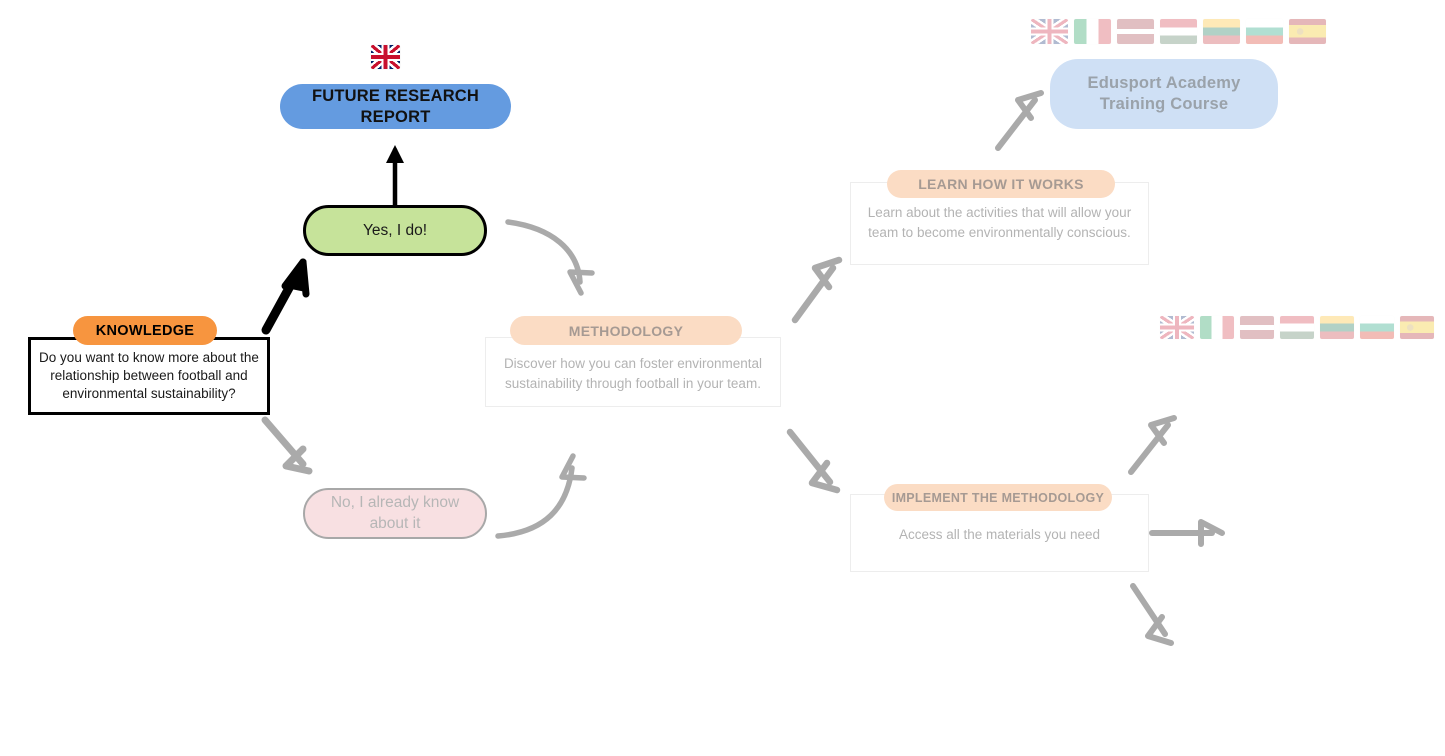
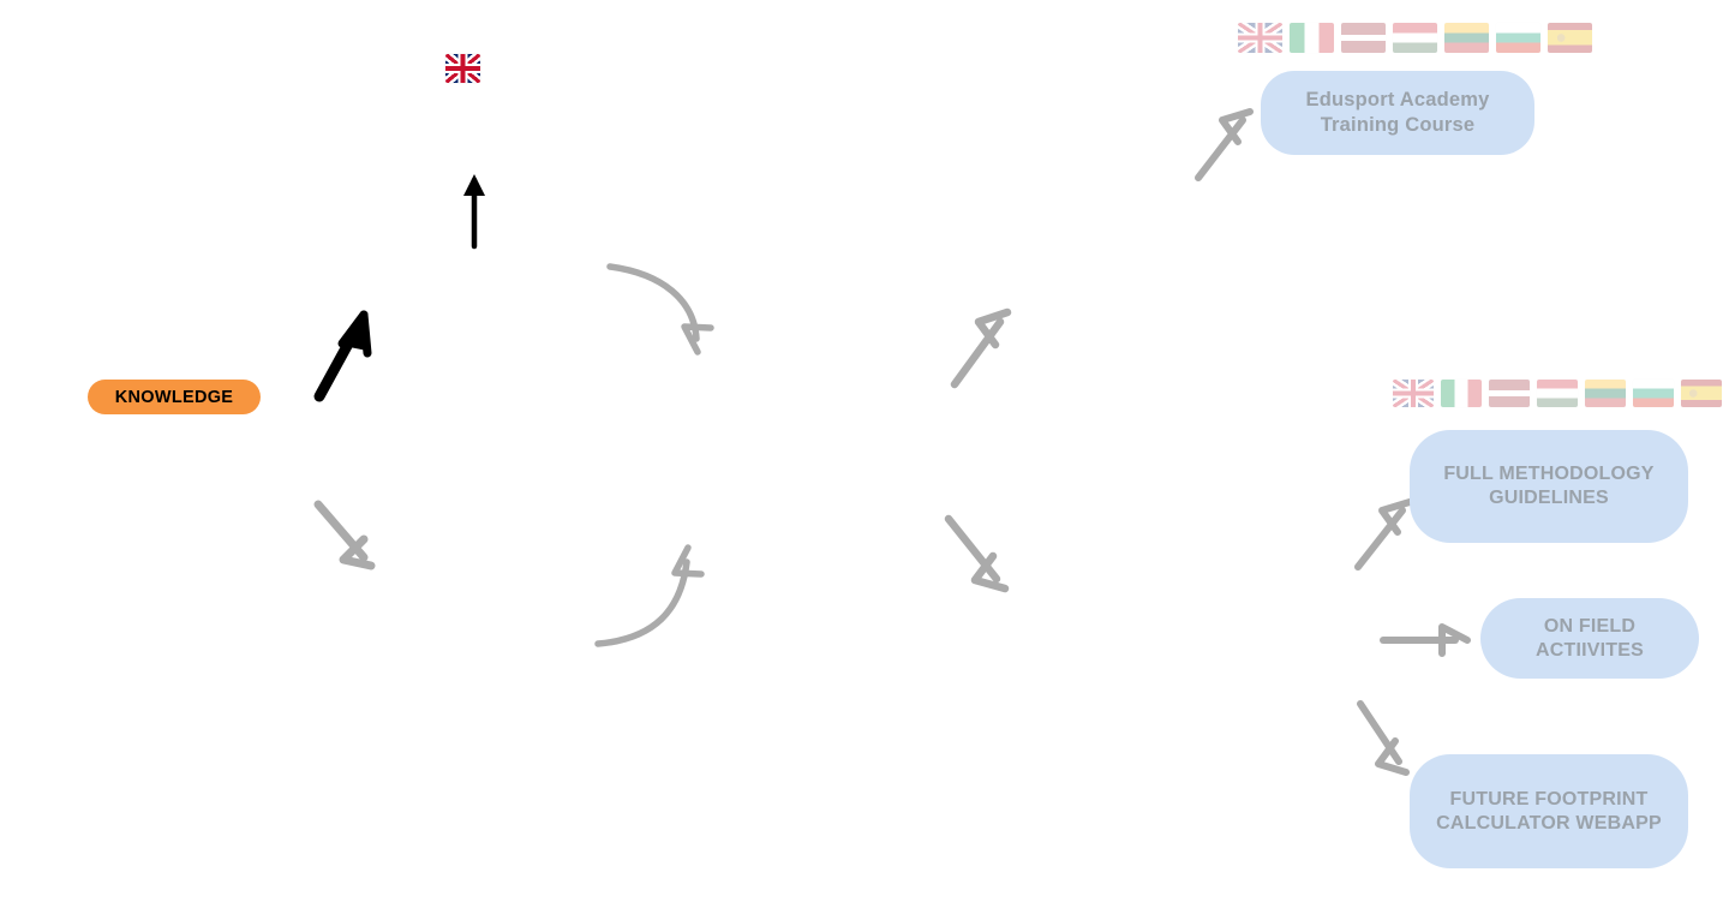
- FUTURE RESEARCH REPORT
- Yes, I do!
- No, I already know about it
  KNOWLEDGE
- Do you want to know more about the relationship between football and environmental sustainability?
- METHODOLOGY
- Discover how you can foster environmental sustainability through football in your team.
- LEARN HOW IT WORKS
- Learn about the activities that will allow your team to become environmentally conscious.
- IMPLEMENT THE METHODOLOGY
- Access all the materials you need
  Edusport Academy Training Course
+ FULL METHODOLOGY GUIDELINES
+ ON FIELD ACTIIVITES
+ FUTURE FOOTPRINT CALCULATOR WEBAPP
